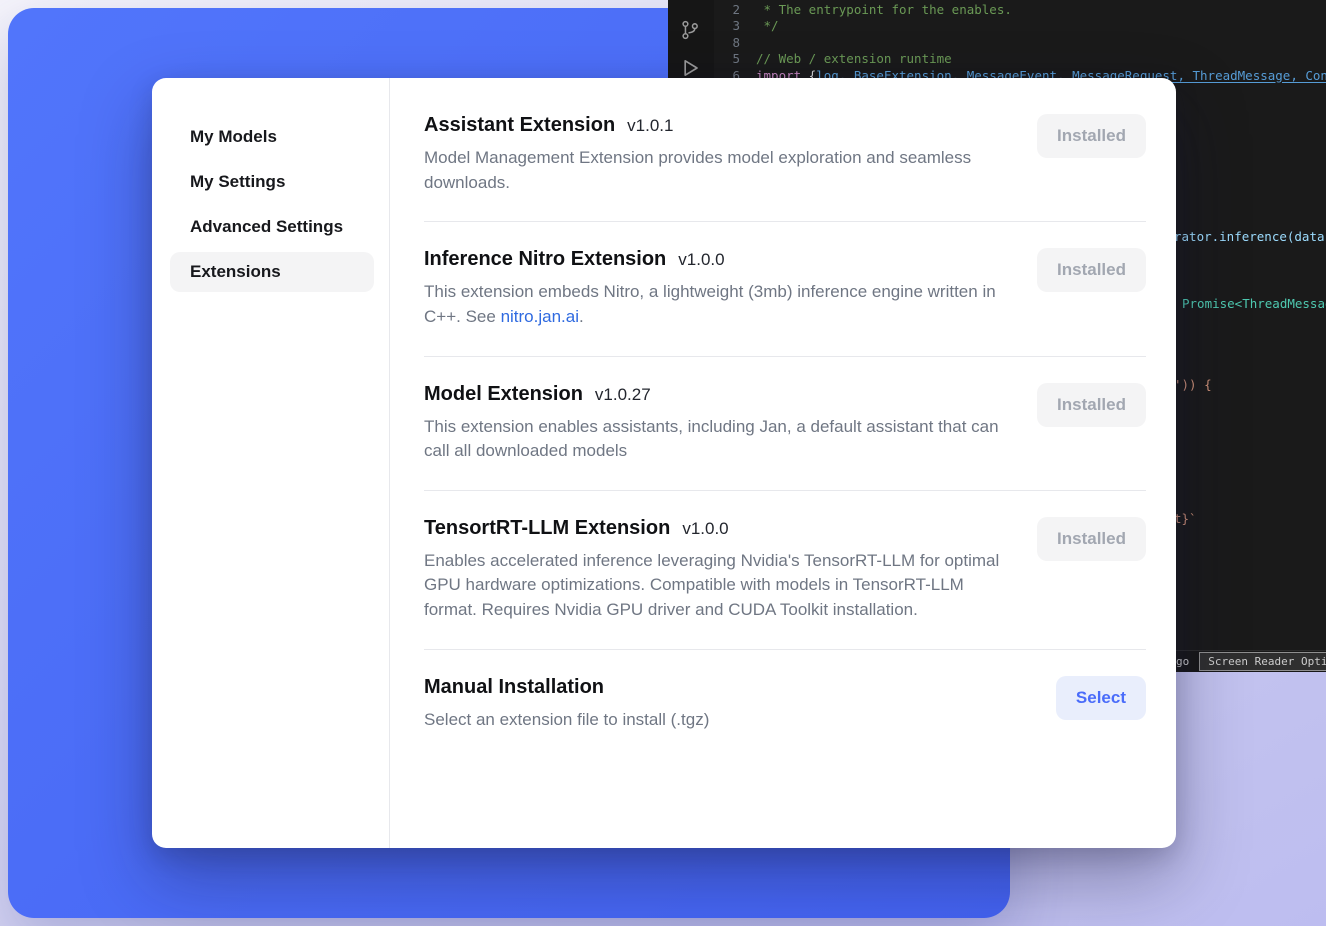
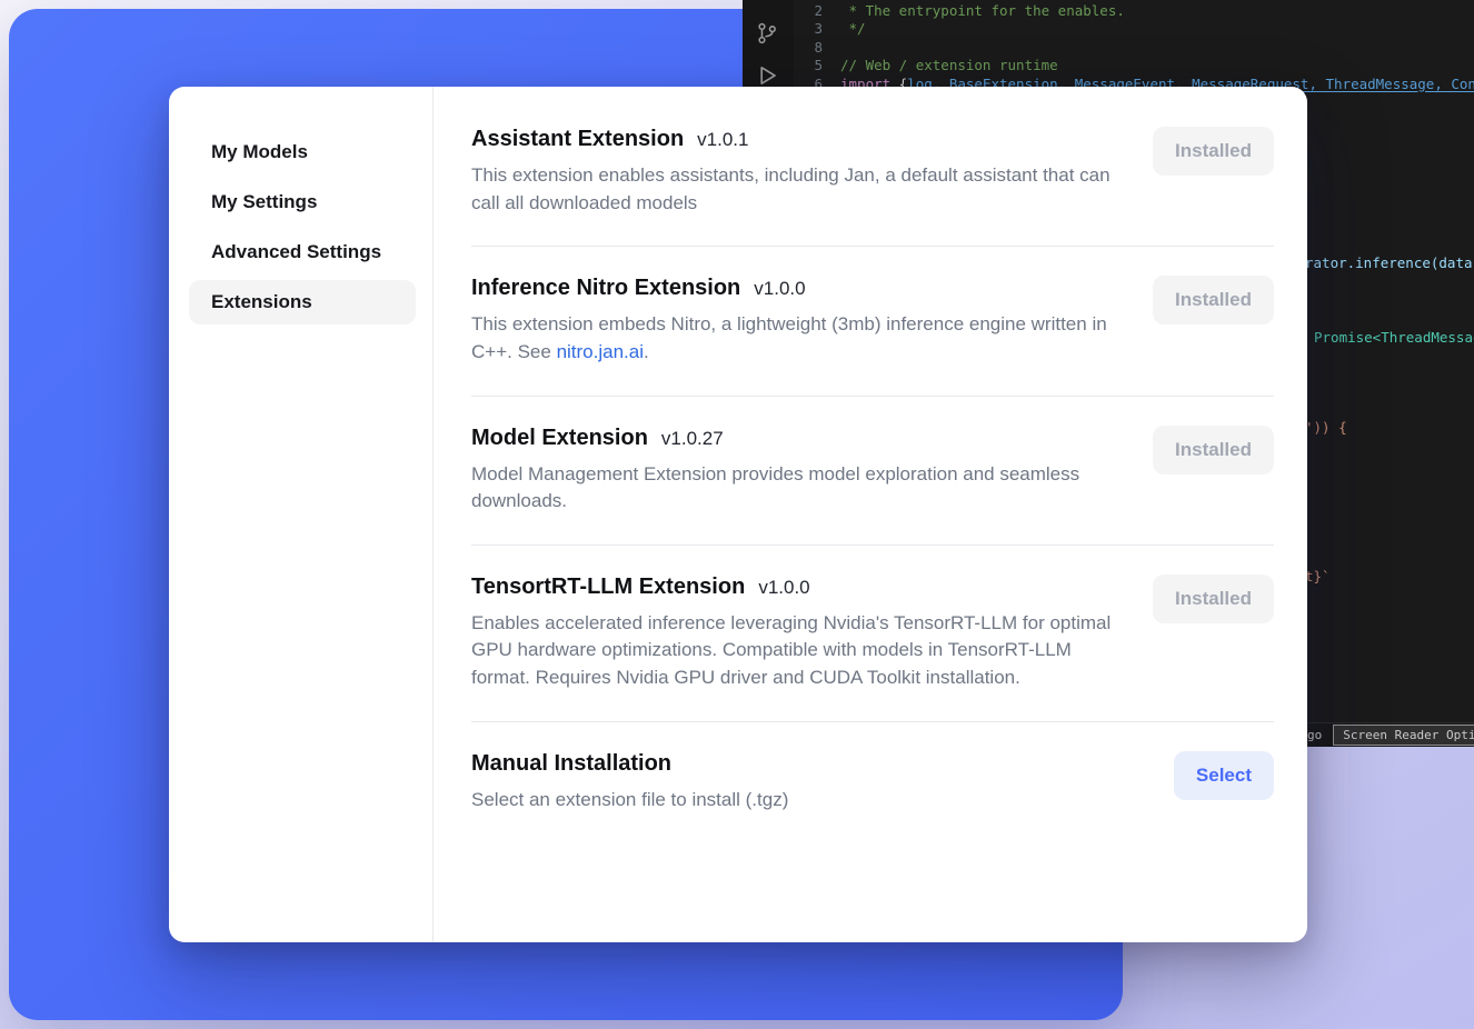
  2
  * The entrypoint for the enables.
  3
  */
  8
  5
  // Web / extension runtime
  6
  import {log, BaseExtension, MessageEvent, MessageRequest, ThreadMessage, Con
  rator.inference(data
  Promise<ThreadMessa
  ')) {
  t}`
  go
  Screen Reader Opti
  My Models
  My Settings
  Advanced Settings
  Extensions
  Assistant Extension
  v1.0.1
- Model Management Extension provides model exploration and seamless downloads.
+ This extension enables assistants, including Jan, a default assistant that can call all downloaded models
  Installed
  Inference Nitro Extension
  v1.0.0
  This extension embeds Nitro, a lightweight (3mb) inference engine written in C++. See nitro.jan.ai.
  Installed
  Model Extension
  v1.0.27
- This extension enables assistants, including Jan, a default assistant that can call all downloaded models
+ Model Management Extension provides model exploration and seamless downloads.
  Installed
  TensortRT-LLM Extension
  v1.0.0
  Enables accelerated inference leveraging Nvidia's TensorRT-LLM for optimal GPU hardware optimizations. Compatible with models in TensorRT-LLM format. Requires Nvidia GPU driver and CUDA Toolkit installation.
  Installed
  Manual Installation
  Select an extension file to install (.tgz)
  Select
